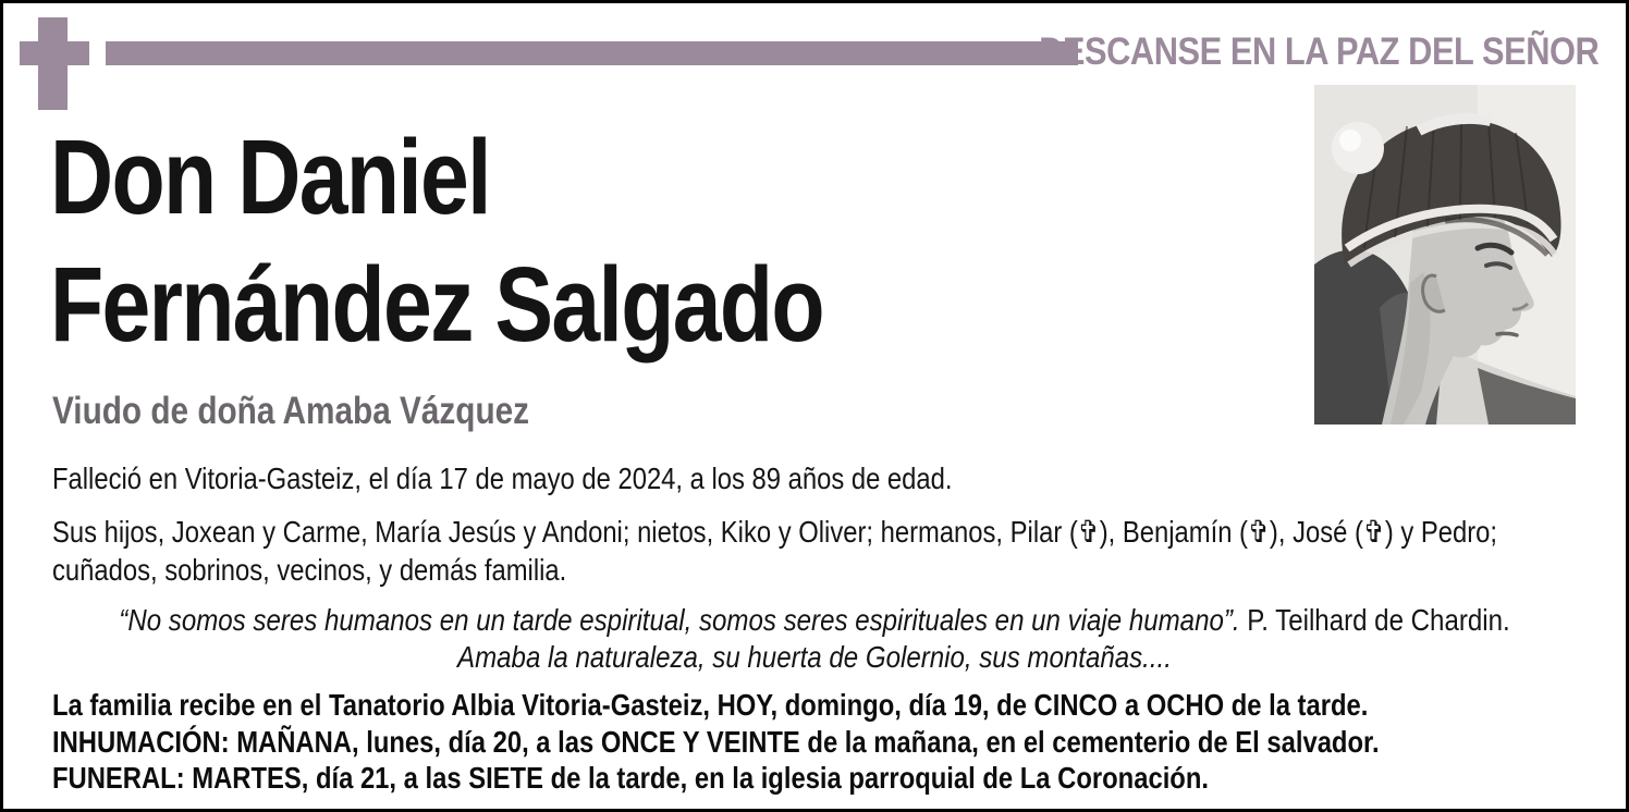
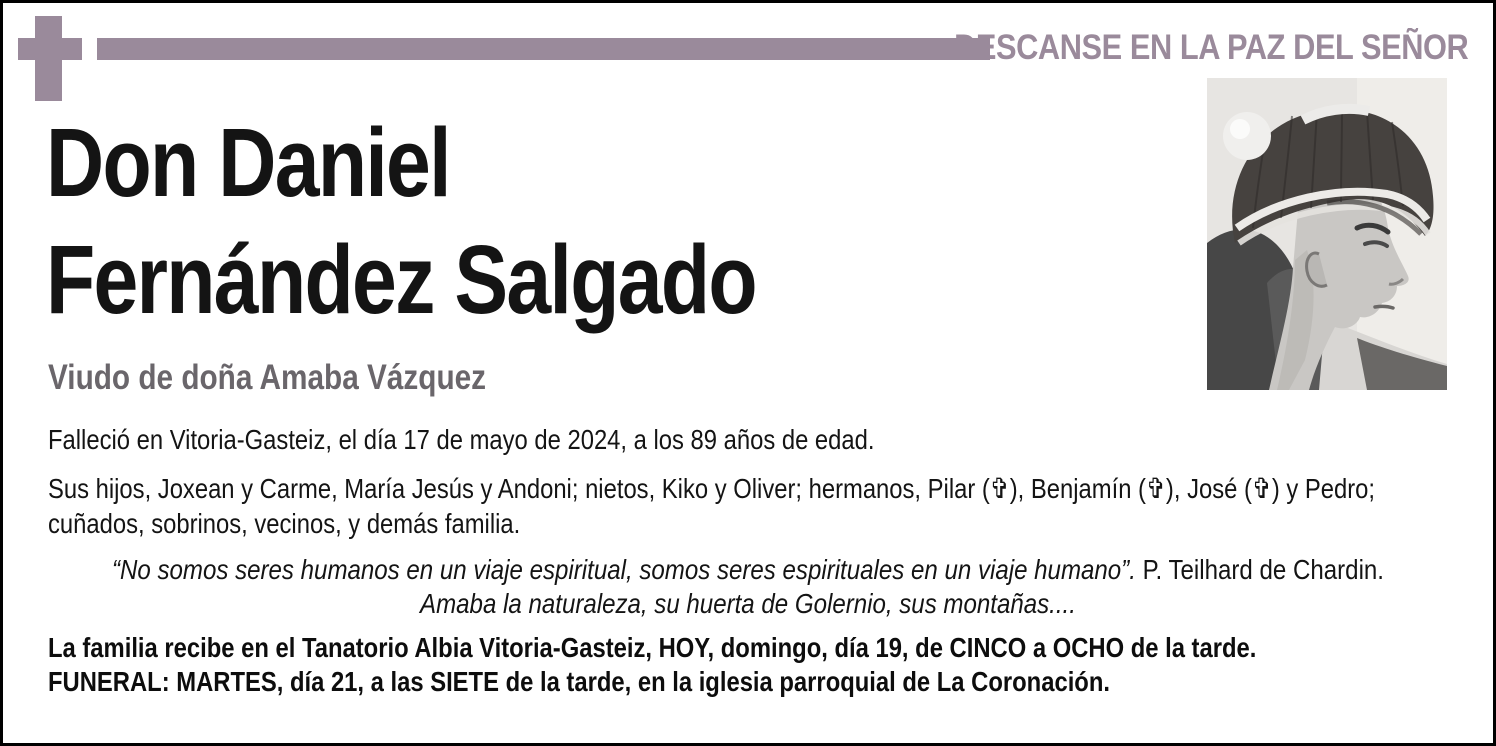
  DESCANSE EN LA PAZ DEL SEÑOR
  Don Daniel
  Fernández Salgado
  Viudo de doña Amaba Vázquez
  Falleció en Vitoria-Gasteiz, el día 17 de mayo de 2024, a los 89 años de edad.
  Sus hijos, Joxean y Carme, María Jesús y Andoni; nietos, Kiko y Oliver; hermanos, Pilar (✞), Benjamín (✞), José (✞) y Pedro;
  cuñados, sobrinos, vecinos, y demás familia.
- “No somos seres humanos en un tarde espiritual, somos seres espirituales en un viaje humano”. P. Teilhard de Chardin.
+ “No somos seres humanos en un viaje espiritual, somos seres espirituales en un viaje humano”. P. Teilhard de Chardin.
  Amaba la naturaleza, su huerta de Golernio, sus montañas....
  La familia recibe en el Tanatorio Albia Vitoria-Gasteiz, HOY, domingo, día 19, de CINCO a OCHO de la tarde.
- INHUMACIÓN: MAÑANA, lunes, día 20, a las ONCE Y VEINTE de la mañana, en el cementerio de El salvador.
  FUNERAL: MARTES, día 21, a las SIETE de la tarde, en la iglesia parroquial de La Coronación.
